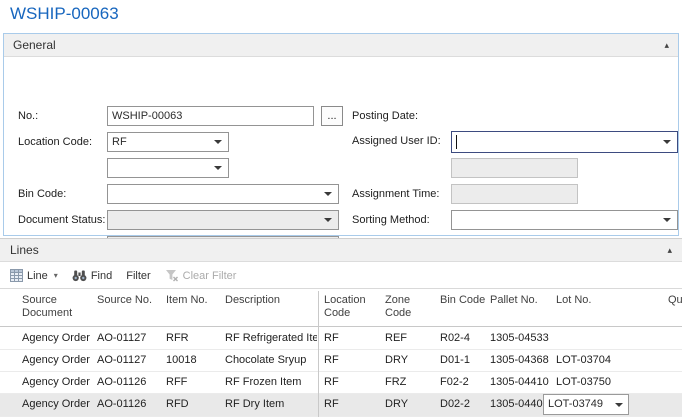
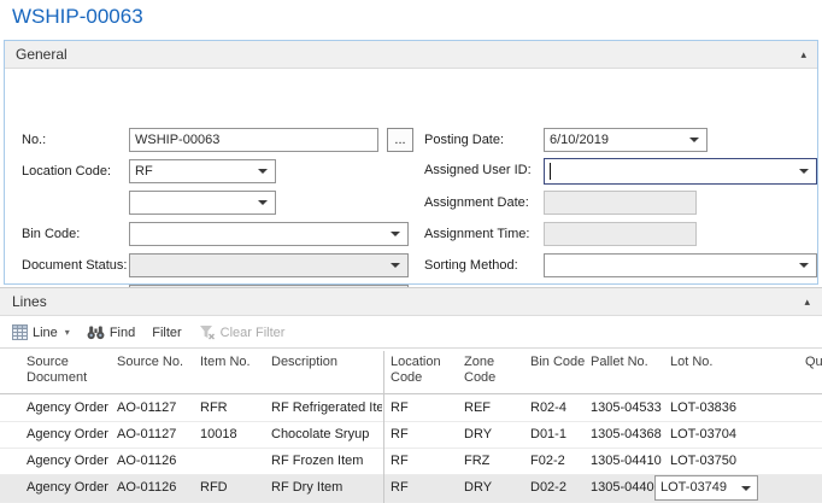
  WSHIP-00063
  General
  ▴
  No.:
  WSHIP-00063
  ...
  Location Code:
  RF
  Bin Code:
  Document Status:
  Posting Date:
+ 6/10/2019
  Assigned User ID:
+ Assignment Date:
  Assignment Time:
  Sorting Method:
  Lines
  ▴
  Line
  ▾
  Find
  Filter
  Clear Filter
  Source Document
  Source No.
  Item No.
  Description
  Location Code
  Zone Code
  Bin Code
  Pallet No.
  Lot No.
  Qu
  Agency Order
  AO-01127
  RFR
  RF Refrigerated Ite
  RF
  REF
  R02-4
  1305-04533
+ LOT-03836
  Agency Order
  AO-01127
  10018
  Chocolate Sryup
  RF
  DRY
  D01-1
  1305-04368
  LOT-03704
  Agency Order
  AO-01126
- RFF
  RF Frozen Item
  RF
  FRZ
  F02-2
  1305-04410
  LOT-03750
  Agency Order
  AO-01126
  RFD
  RF Dry Item
  RF
  DRY
  D02-2
  1305-0440
  LOT-03749
